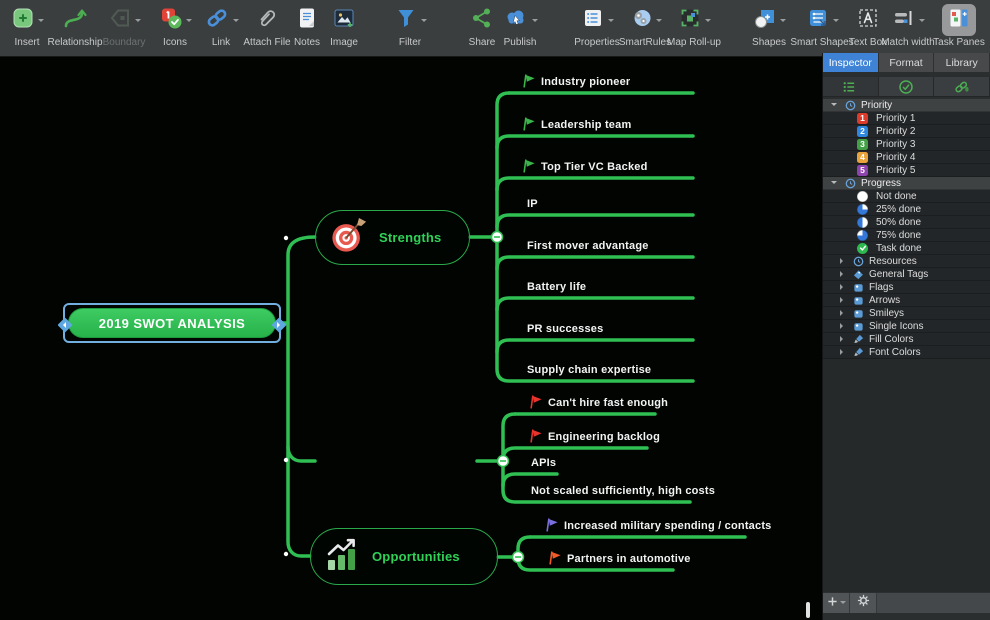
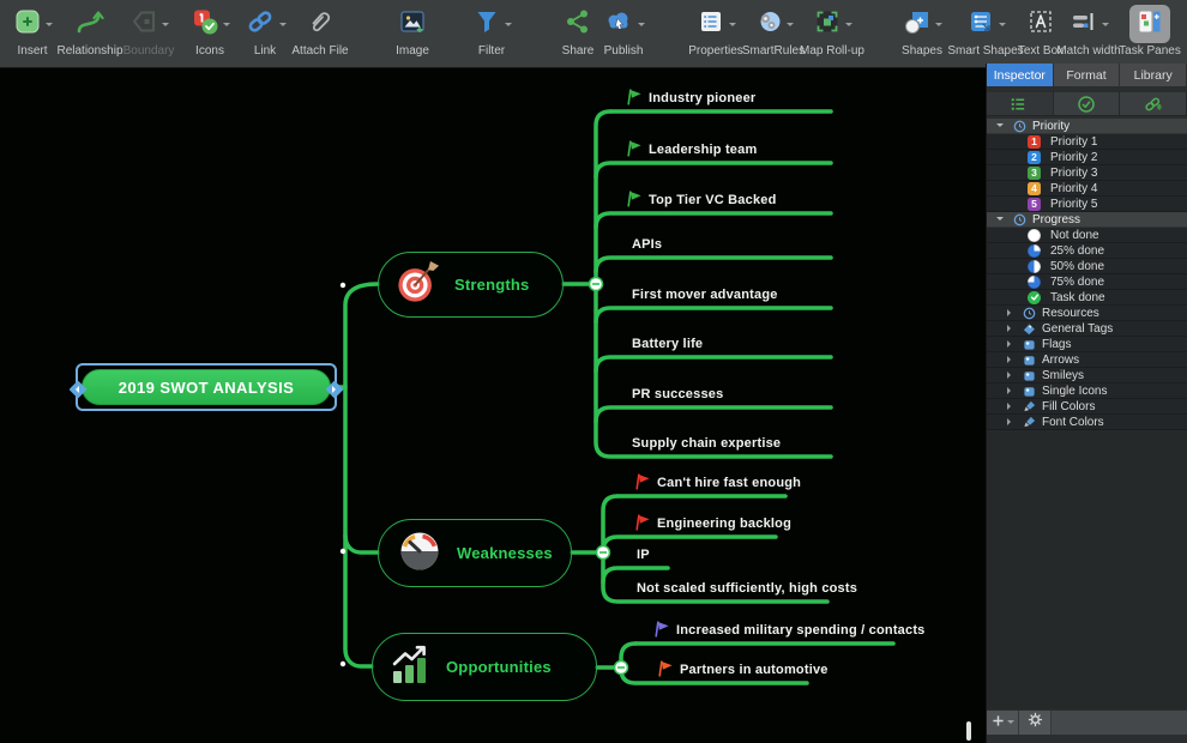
  Insert
  Relationship
  Boundary
  Icons
  Link
  Attach File
- Notes
  Image
  Filter
  Share
  Publish
  Properties
  SmartRules
  Map Roll-up
  Shapes
  Smart Shapes
  Text Box
  Match width
  Task Panes
  2019 SWOT ANALYSIS
  Strengths
+ Weaknesses
  Opportunities
  Industry pioneer
  Leadership team
  Top Tier VC Backed
- IP
+ APIs
  First mover advantage
  Battery life
  PR successes
  Supply chain expertise
  Can't hire fast enough
  Engineering backlog
- APIs
+ IP
  Not scaled sufficiently, high costs
  Increased military spending / contacts
  Partners in automotive
  Inspector
  Format
  Library
  Priority
  1
  Priority 1
  2
  Priority 2
  3
  Priority 3
  4
  Priority 4
  5
  Priority 5
  Progress
  Not done
  25% done
  50% done
  75% done
  Task done
  Resources
  General Tags
  Flags
  Arrows
  Smileys
  Single Icons
  Fill Colors
  Font Colors
